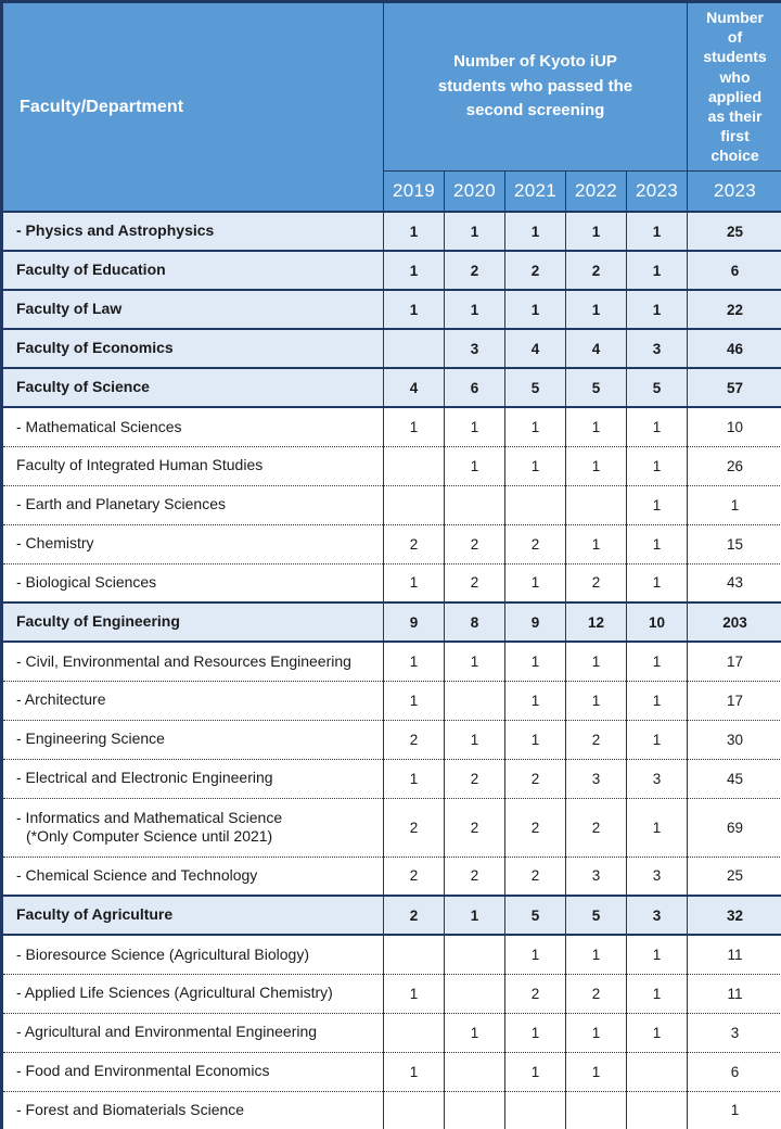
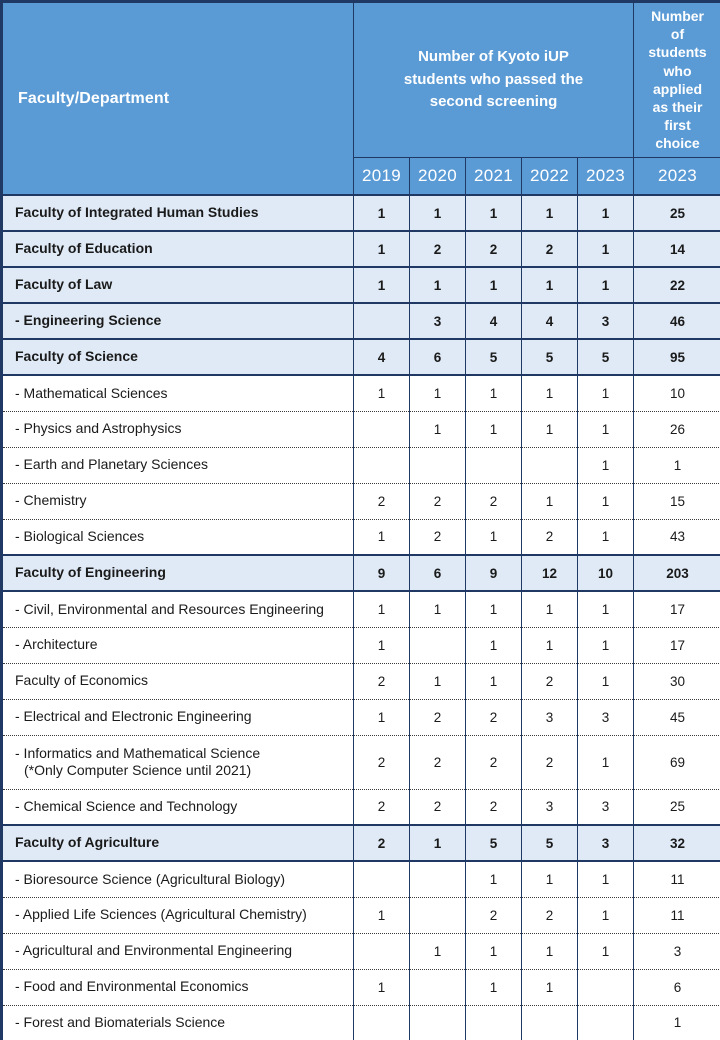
  Faculty/Department	Number of Kyoto iUP students who passed the second screening	Number of students who applied as their first choice
  2019	2020	2021	2022	2023	2023
- - Physics and Astrophysics	1	1	1	1	1	25
+ Faculty of Integrated Human Studies	1	1	1	1	1	25
- Faculty of Education	1	2	2	2	1	6
+ Faculty of Education	1	2	2	2	1	14
  Faculty of Law	1	1	1	1	1	22
- Faculty of Economics		3	4	4	3	46
+ - Engineering Science		3	4	4	3	46
- Faculty of Science	4	6	5	5	5	57
+ Faculty of Science	4	6	5	5	5	95
  - Mathematical Sciences	1	1	1	1	1	10
- Faculty of Integrated Human Studies		1	1	1	1	26
+ - Physics and Astrophysics		1	1	1	1	26
  - Earth and Planetary Sciences					1	1
  - Chemistry	2	2	2	1	1	15
  - Biological Sciences	1	2	1	2	1	43
- Faculty of Engineering	9	8	9	12	10	203
+ Faculty of Engineering	9	6	9	12	10	203
  - Civil, Environmental and Resources Engineering	1	1	1	1	1	17
  - Architecture	1		1	1	1	17
- - Engineering Science	2	1	1	2	1	30
+ Faculty of Economics	2	1	1	2	1	30
  - Electrical and Electronic Engineering	1	2	2	3	3	45
  - Informatics and Mathematical Science(*Only Computer Science until 2021)	2	2	2	2	1	69
  - Chemical Science and Technology	2	2	2	3	3	25
  Faculty of Agriculture	2	1	5	5	3	32
  - Bioresource Science (Agricultural Biology)			1	1	1	11
  - Applied Life Sciences (Agricultural Chemistry)	1		2	2	1	11
  - Agricultural and Environmental Engineering		1	1	1	1	3
  - Food and Environmental Economics	1		1	1		6
  - Forest and Biomaterials Science						1
